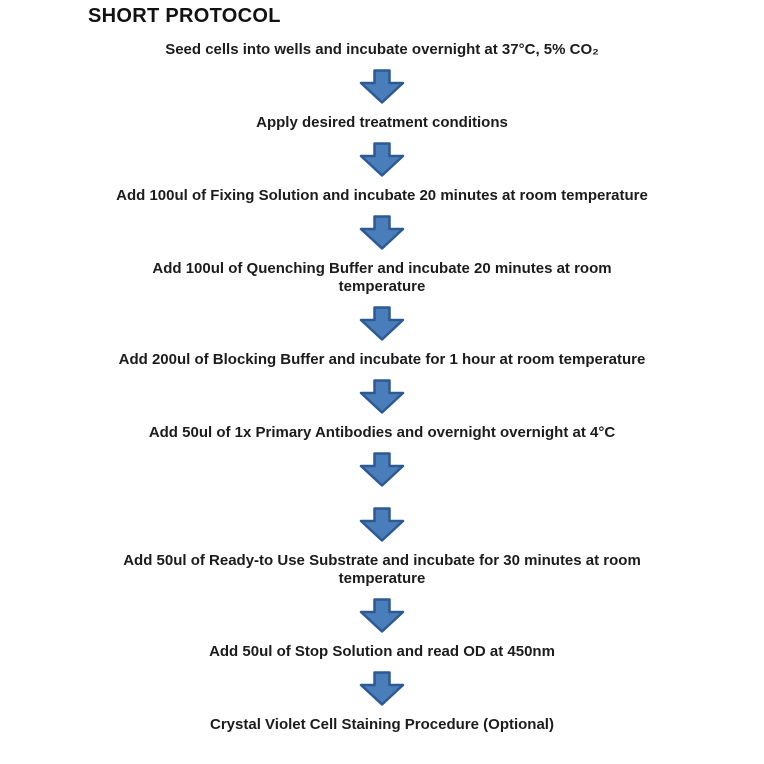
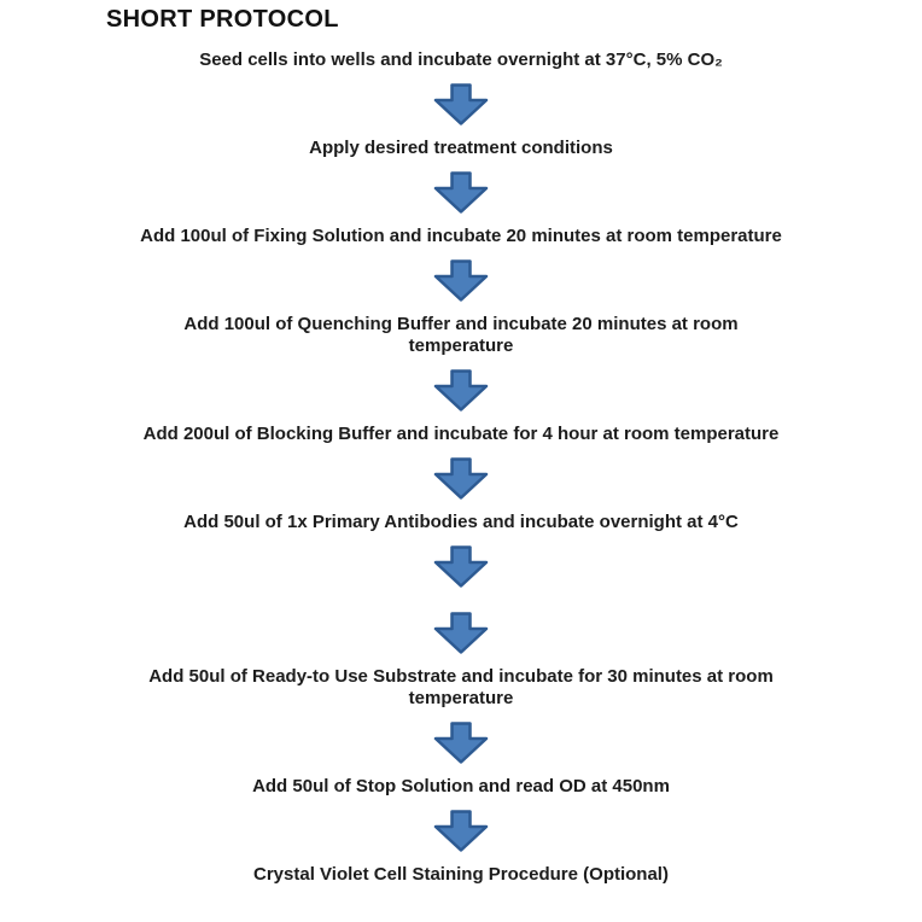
  SHORT PROTOCOL
  Seed cells into wells and incubate overnight at 37°C, 5% CO₂
  Apply desired treatment conditions
  Add 100ul of Fixing Solution and incubate 20 minutes at room temperature
  Add 100ul of Quenching Buffer and incubate 20 minutes at room
  temperature
- Add 200ul of Blocking Buffer and incubate for 1 hour at room temperature
+ Add 200ul of Blocking Buffer and incubate for 4 hour at room temperature
- Add 50ul of 1x Primary Antibodies and overnight overnight at 4°C
+ Add 50ul of 1x Primary Antibodies and incubate overnight at 4°C
  Add 50ul of Ready-to Use Substrate and incubate for 30 minutes at room
  temperature
  Add 50ul of Stop Solution and read OD at 450nm
  Crystal Violet Cell Staining Procedure (Optional)
